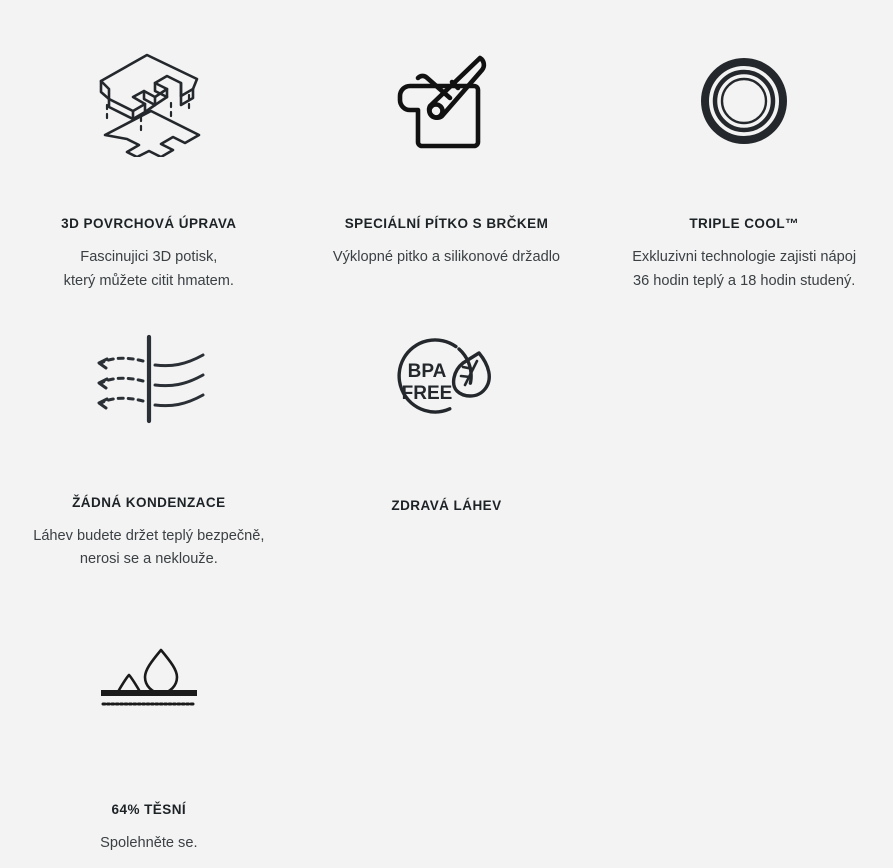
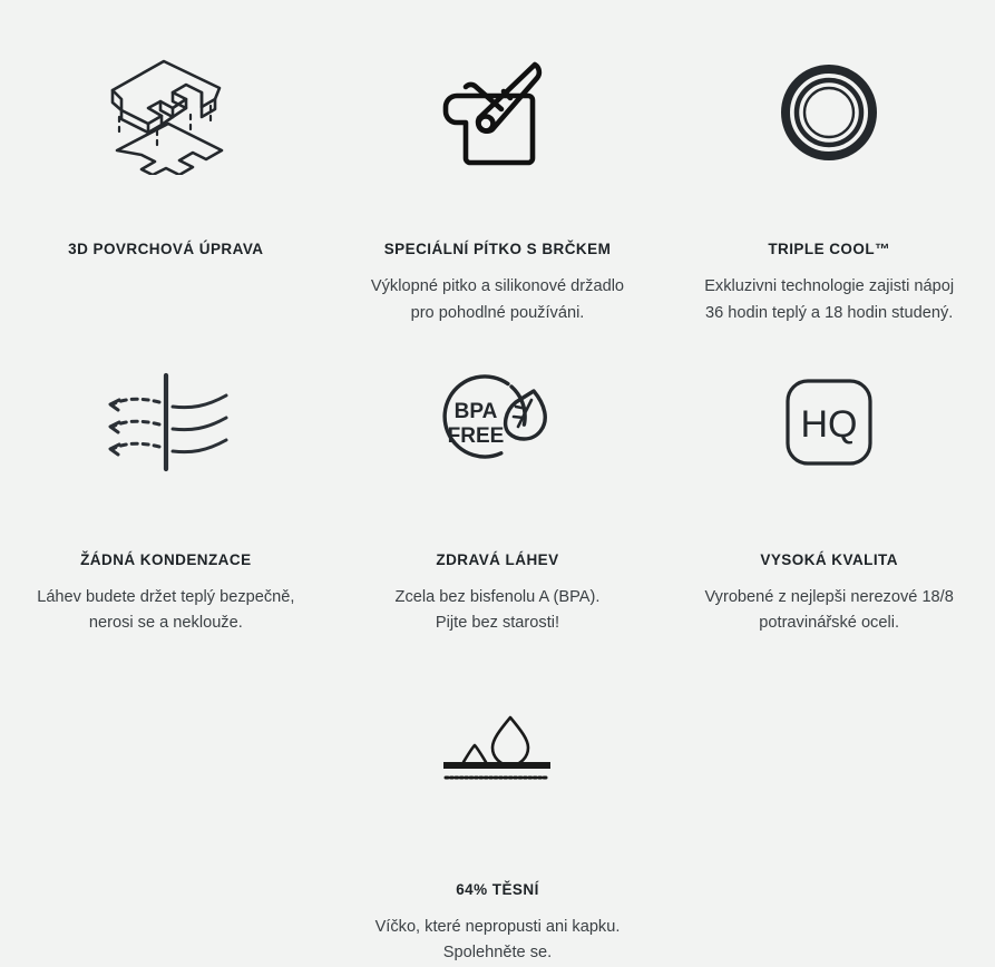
  3D POVRCHOVÁ ÚPRAVA
- Fascinujici 3D potisk,
- který můžete citit hmatem.
  SPECIÁLNÍ PÍTKO S BRČKEM
  Výklopné pitko a silikonové držadlo
+ pro pohodlné používáni.
  TRIPLE COOL™
  Exkluzivni technologie zajisti nápoj
  36 hodin teplý a 18 hodin studený.
  ŽÁDNÁ KONDENZACE
  Láhev budete držet teplý bezpečně,
  nerosi se a neklouže.
  BPA
  FREE
  ZDRAVÁ LÁHEV
+ Zcela bez bisfenolu A (BPA).
+ Pijte bez starosti!
+ HQ
+ VYSOKÁ KVALITA
+ Vyrobené z nejlepši nerezové 18/8
+ potravinářské oceli.
  64% TĚSNÍ
+ Víčko, které nepropusti ani kapku.
  Spolehněte se.
